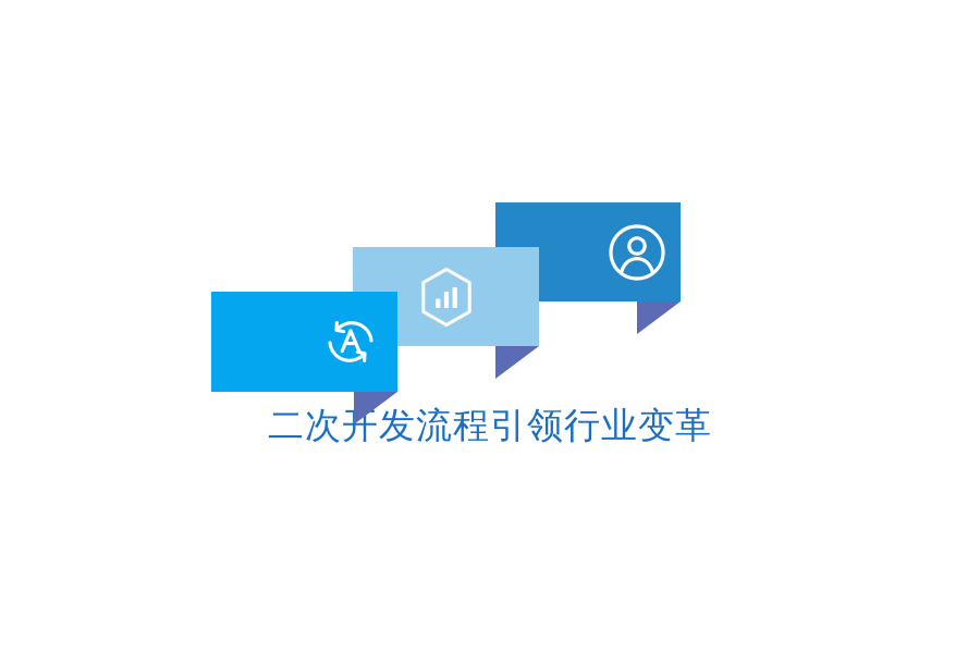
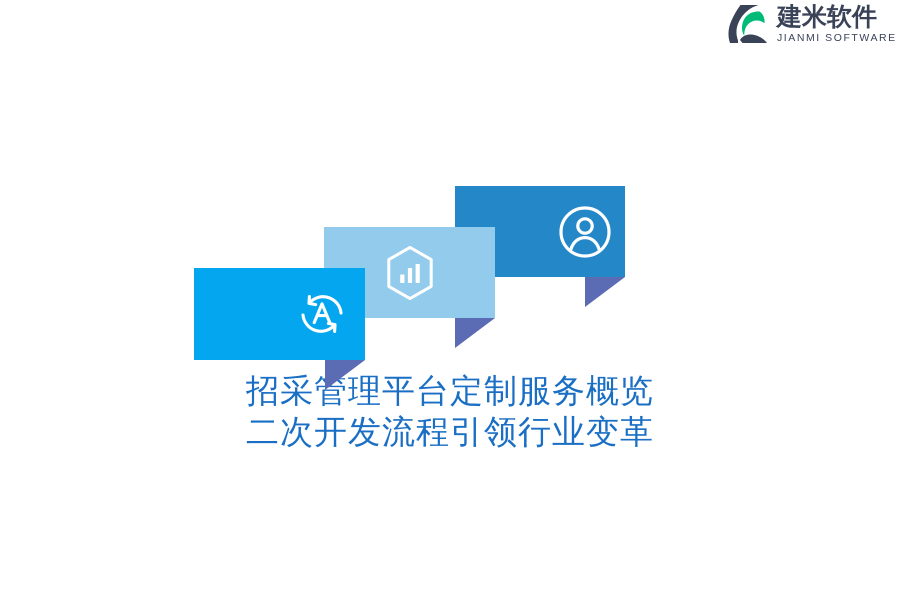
+ 建米软件
+ JIANMI SOFTWARE
+ 招采管理平台定制服务概览
  二次开发流程引领行业变革
